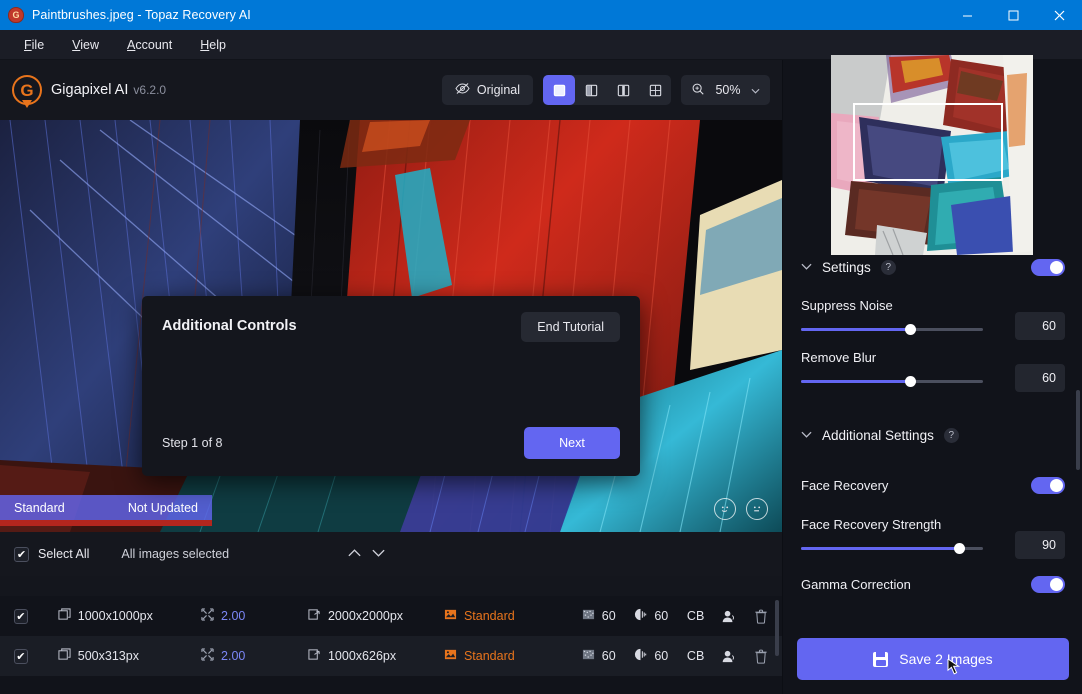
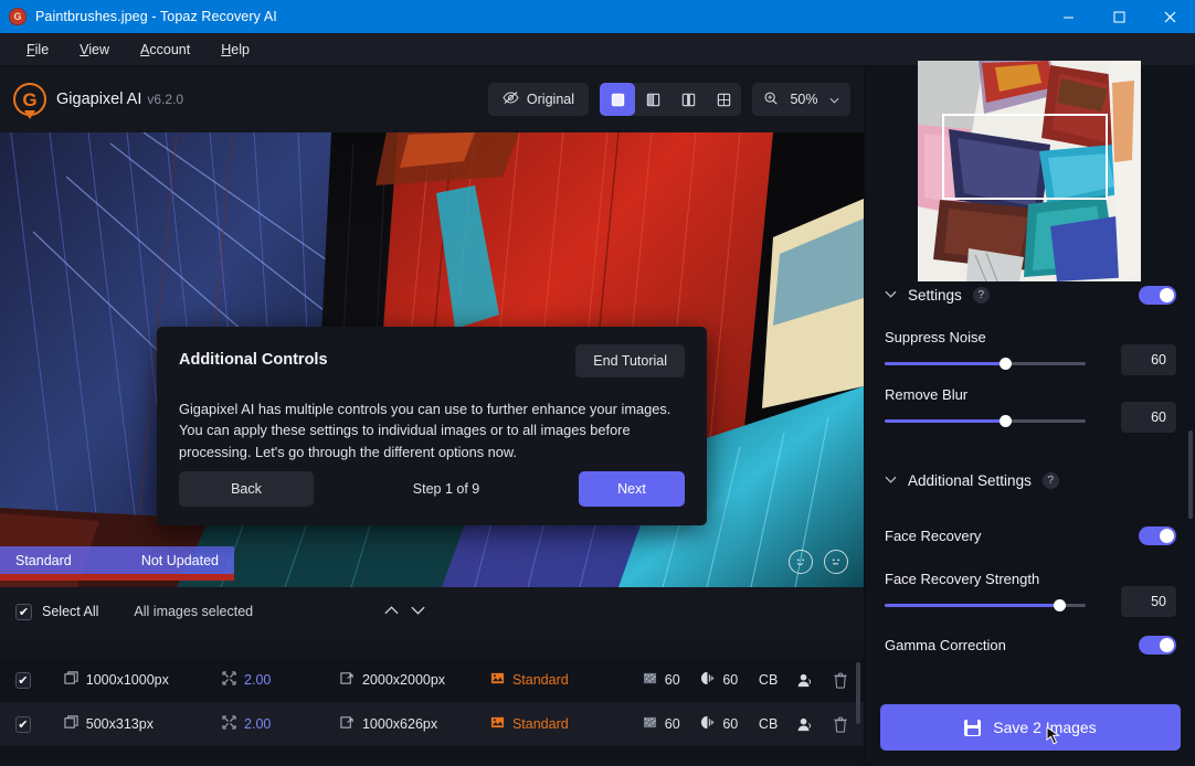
  G
  Paintbrushes.jpeg - Topaz Recovery AI
  File
  View
  Account
  Help
  G
  Gigapixel AI
  v6.2.0
  Original
  50%
  Standard
  Not Updated
  Additional Controls
  End Tutorial
+ Gigapixel AI has multiple controls you can use to further enhance your images. You can apply these settings to individual images or to all images before processing. Let's go through the different options now.
+ Back
- Step 1 of 8
+ Step 1 of 9
  Next
  ✔
  Select All
  All images selected
  ✔
  1000x1000px
  2.00
  2000x2000px
  Standard
  60
  60
  CB
  ✔
  500x313px
  2.00
  1000x626px
  Standard
  60
  60
  CB
  Settings
  ?
  Suppress Noise
  60
  Remove Blur
  60
  Additional Settings
  ?
  Face Recovery
  Face Recovery Strength
- 90
+ 50
  Gamma Correction
  Save 2mages
